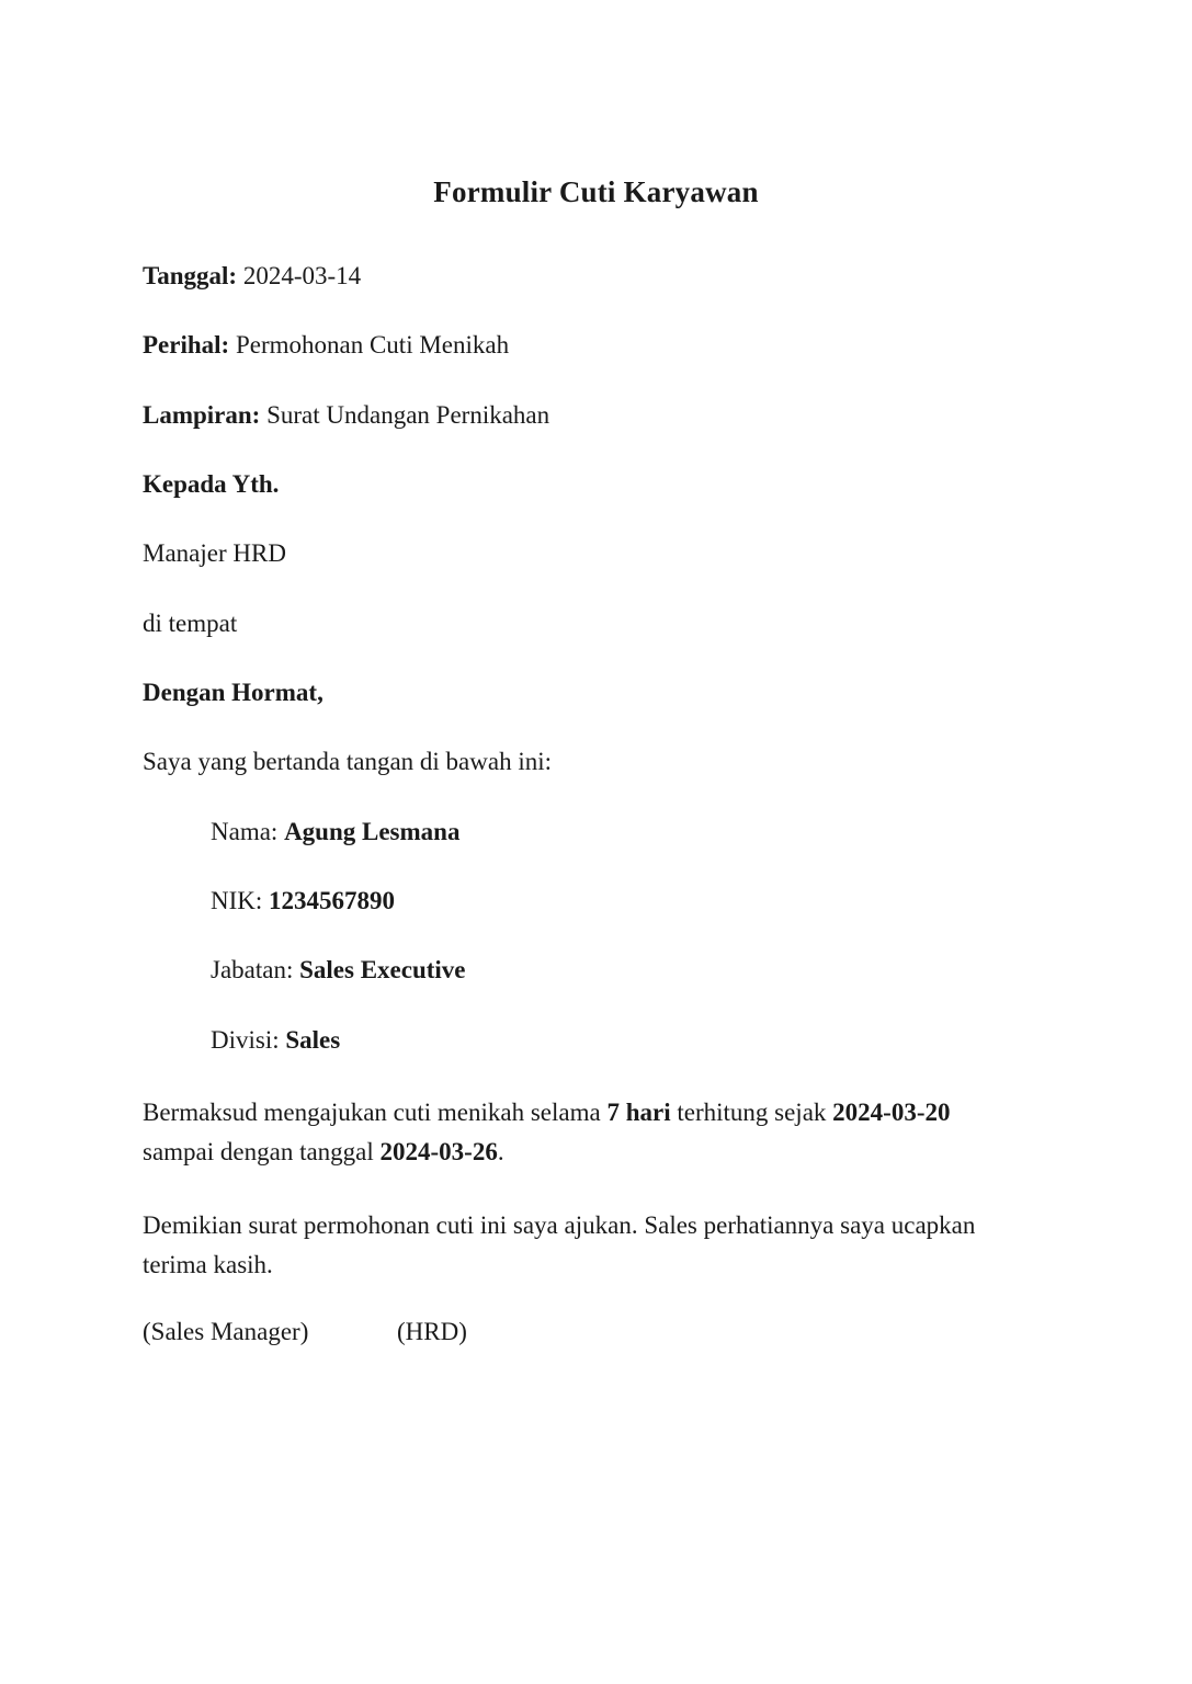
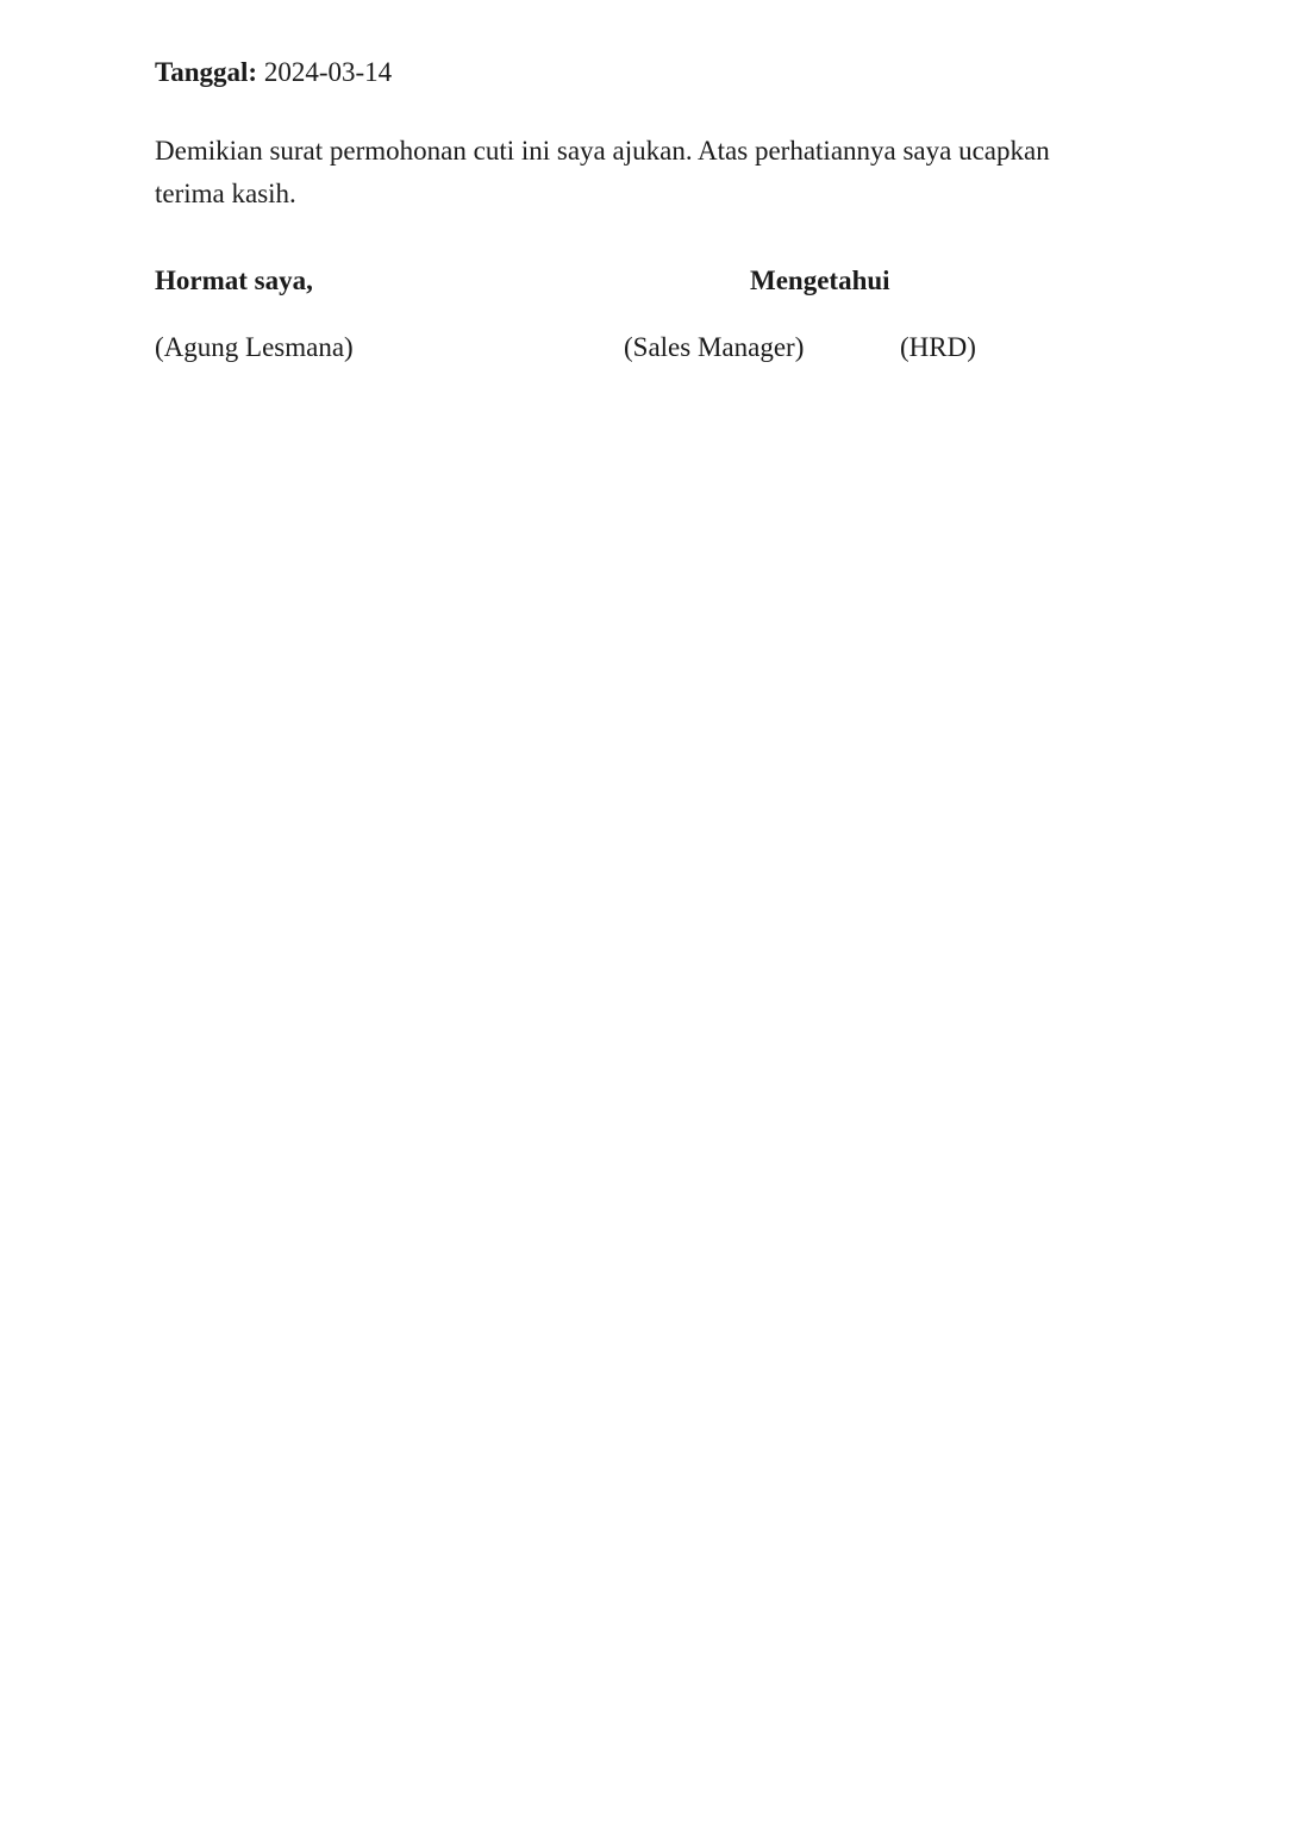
- Formulir Cuti Karyawan
  Tanggal: 2024-03-14
- Perihal: Permohonan Cuti Menikah
- Lampiran: Surat Undangan Pernikahan
- Kepada Yth.
- Manajer HRD
- di tempat
- Dengan Hormat,
- Saya yang bertanda tangan di bawah ini:
- Nama: Agung Lesmana
- NIK: 1234567890
- Jabatan: Sales Executive
- Divisi: Sales
- Bermaksud mengajukan cuti menikah selama 7 hari terhitung sejak 2024-03-20 sampai dengan tanggal 2024-03-26.
- Demikian surat permohonan cuti ini saya ajukan. Sales perhatiannya saya ucapkan terima kasih.
+ Demikian surat permohonan cuti ini saya ajukan. Atas perhatiannya saya ucapkan terima kasih.
+ Hormat saya,
+ Mengetahui
+ (Agung Lesmana)
  (Sales Manager)
  (HRD)
